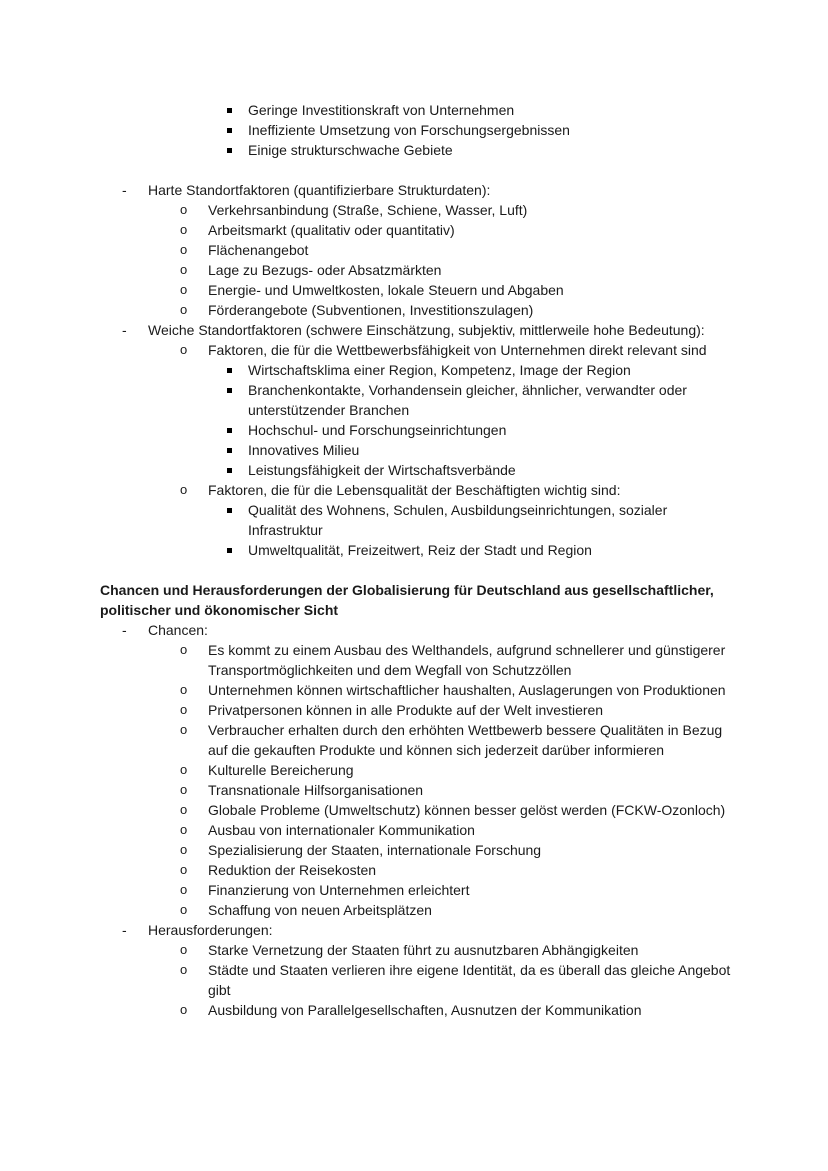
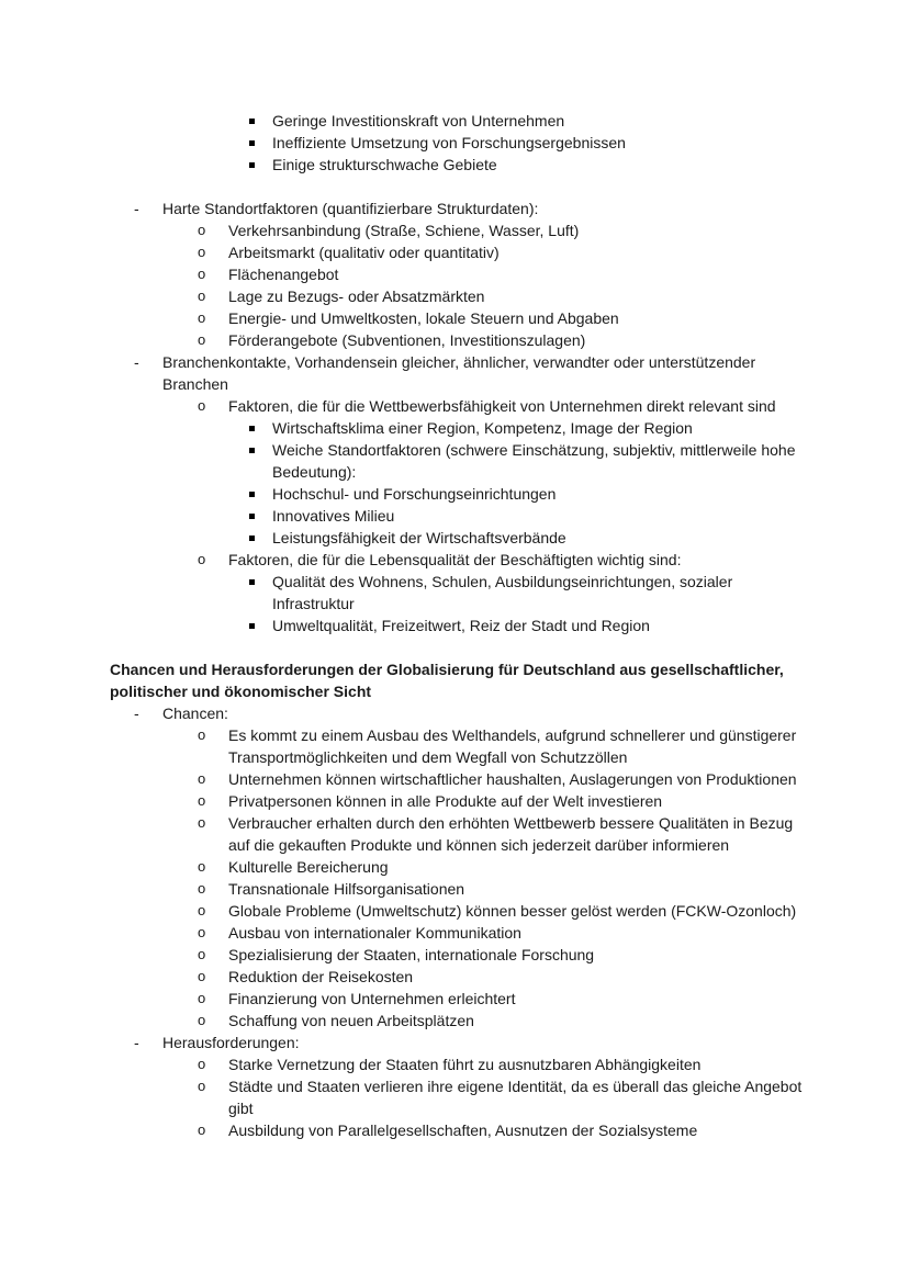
  Geringe Investitionskraft von Unternehmen
  Ineffiziente Umsetzung von Forschungsergebnissen
  Einige strukturschwache Gebiete
  -
  Harte Standortfaktoren (quantifizierbare Strukturdaten):
  o
  Verkehrsanbindung (Straße, Schiene, Wasser, Luft)
  o
  Arbeitsmarkt (qualitativ oder quantitativ)
  o
  Flächenangebot
  o
  Lage zu Bezugs- oder Absatzmärkten
  o
  Energie- und Umweltkosten, lokale Steuern und Abgaben
  o
  Förderangebote (Subventionen, Investitionszulagen)
  -
- Weiche Standortfaktoren (schwere Einschätzung, subjektiv, mittlerweile hohe Bedeutung):
+ Branchenkontakte, Vorhandensein gleicher, ähnlicher, verwandter oder unterstützender Branchen
  o
  Faktoren, die für die Wettbewerbsfähigkeit von Unternehmen direkt relevant sind
  Wirtschaftsklima einer Region, Kompetenz, Image der Region
- Branchenkontakte, Vorhandensein gleicher, ähnlicher, verwandter oder unterstützender Branchen
+ Weiche Standortfaktoren (schwere Einschätzung, subjektiv, mittlerweile hohe Bedeutung):
  Hochschul- und Forschungseinrichtungen
  Innovatives Milieu
  Leistungsfähigkeit der Wirtschaftsverbände
  o
  Faktoren, die für die Lebensqualität der Beschäftigten wichtig sind:
  Qualität des Wohnens, Schulen, Ausbildungseinrichtungen, sozialer Infrastruktur
  Umweltqualität, Freizeitwert, Reiz der Stadt und Region
  Chancen und Herausforderungen der Globalisierung für Deutschland aus gesellschaftlicher, politischer und ökonomischer Sicht
  -
  Chancen:
  o
  Es kommt zu einem Ausbau des Welthandels, aufgrund schnellerer und günstigerer Transportmöglichkeiten und dem Wegfall von Schutzzöllen
  o
  Unternehmen können wirtschaftlicher haushalten, Auslagerungen von Produktionen
  o
  Privatpersonen können in alle Produkte auf der Welt investieren
  o
  Verbraucher erhalten durch den erhöhten Wettbewerb bessere Qualitäten in Bezug auf die gekauften Produkte und können sich jederzeit darüber informieren
  o
  Kulturelle Bereicherung
  o
  Transnationale Hilfsorganisationen
  o
  Globale Probleme (Umweltschutz) können besser gelöst werden (FCKW-Ozonloch)
  o
  Ausbau von internationaler Kommunikation
  o
  Spezialisierung der Staaten, internationale Forschung
  o
  Reduktion der Reisekosten
  o
  Finanzierung von Unternehmen erleichtert
  o
  Schaffung von neuen Arbeitsplätzen
  -
  Herausforderungen:
  o
  Starke Vernetzung der Staaten führt zu ausnutzbaren Abhängigkeiten
  o
  Städte und Staaten verlieren ihre eigene Identität, da es überall das gleiche Angebot gibt
  o
- Ausbildung von Parallelgesellschaften, Ausnutzen der Kommunikation
+ Ausbildung von Parallelgesellschaften, Ausnutzen der Sozialsysteme
